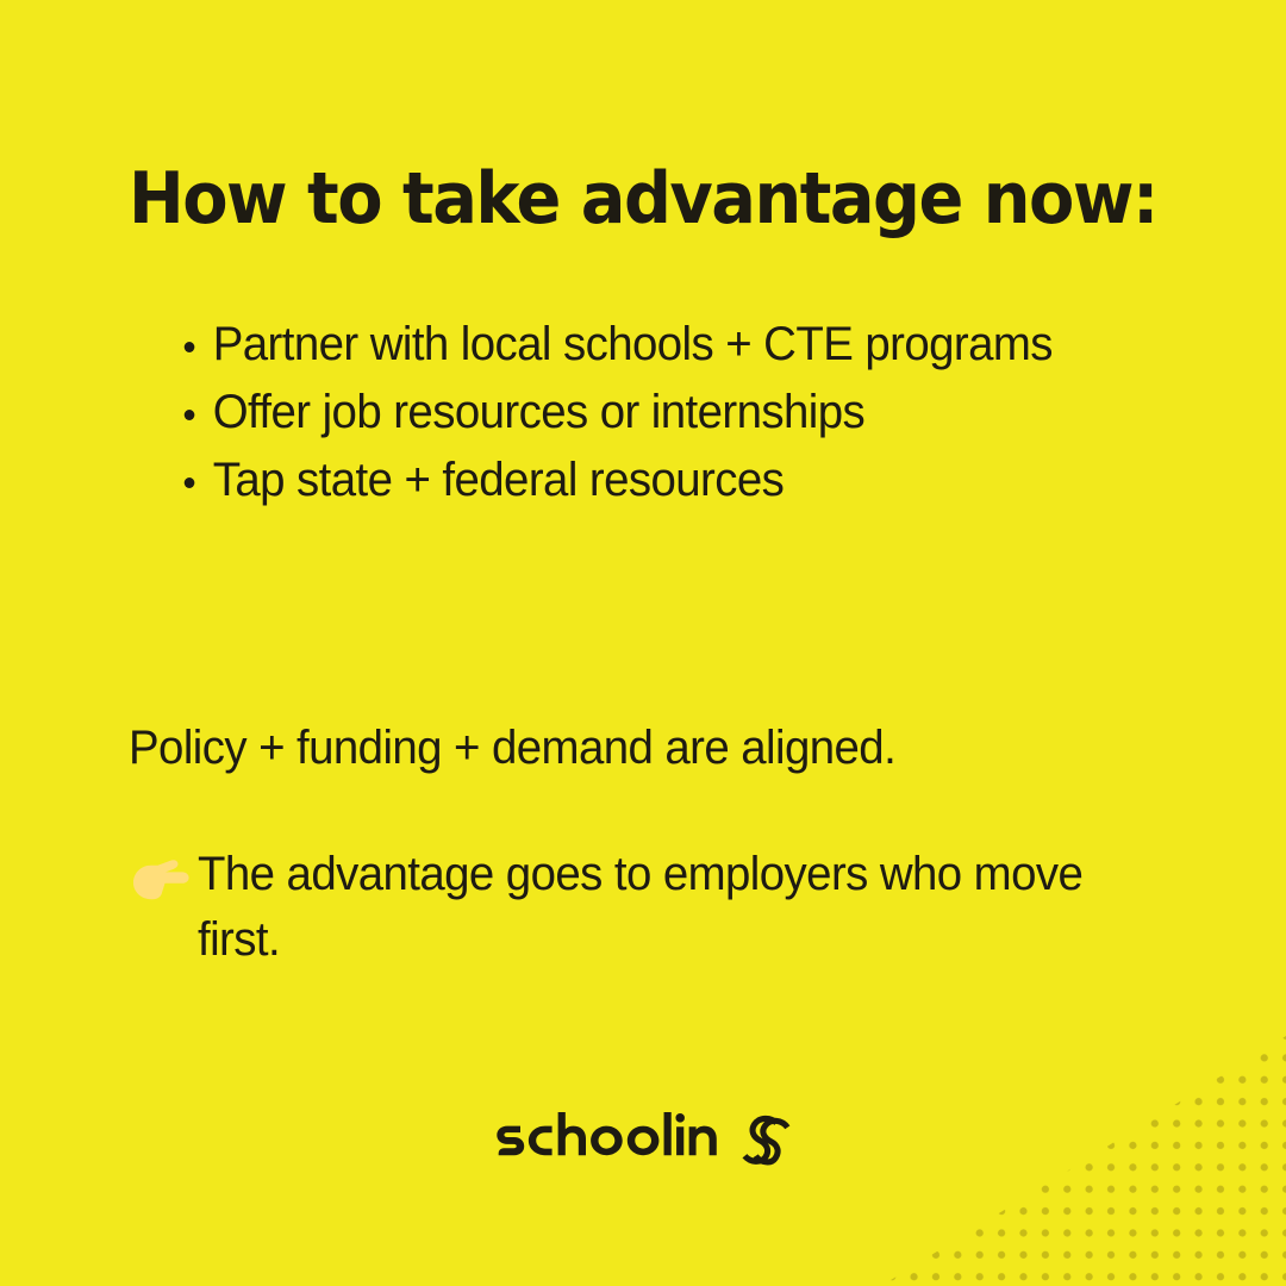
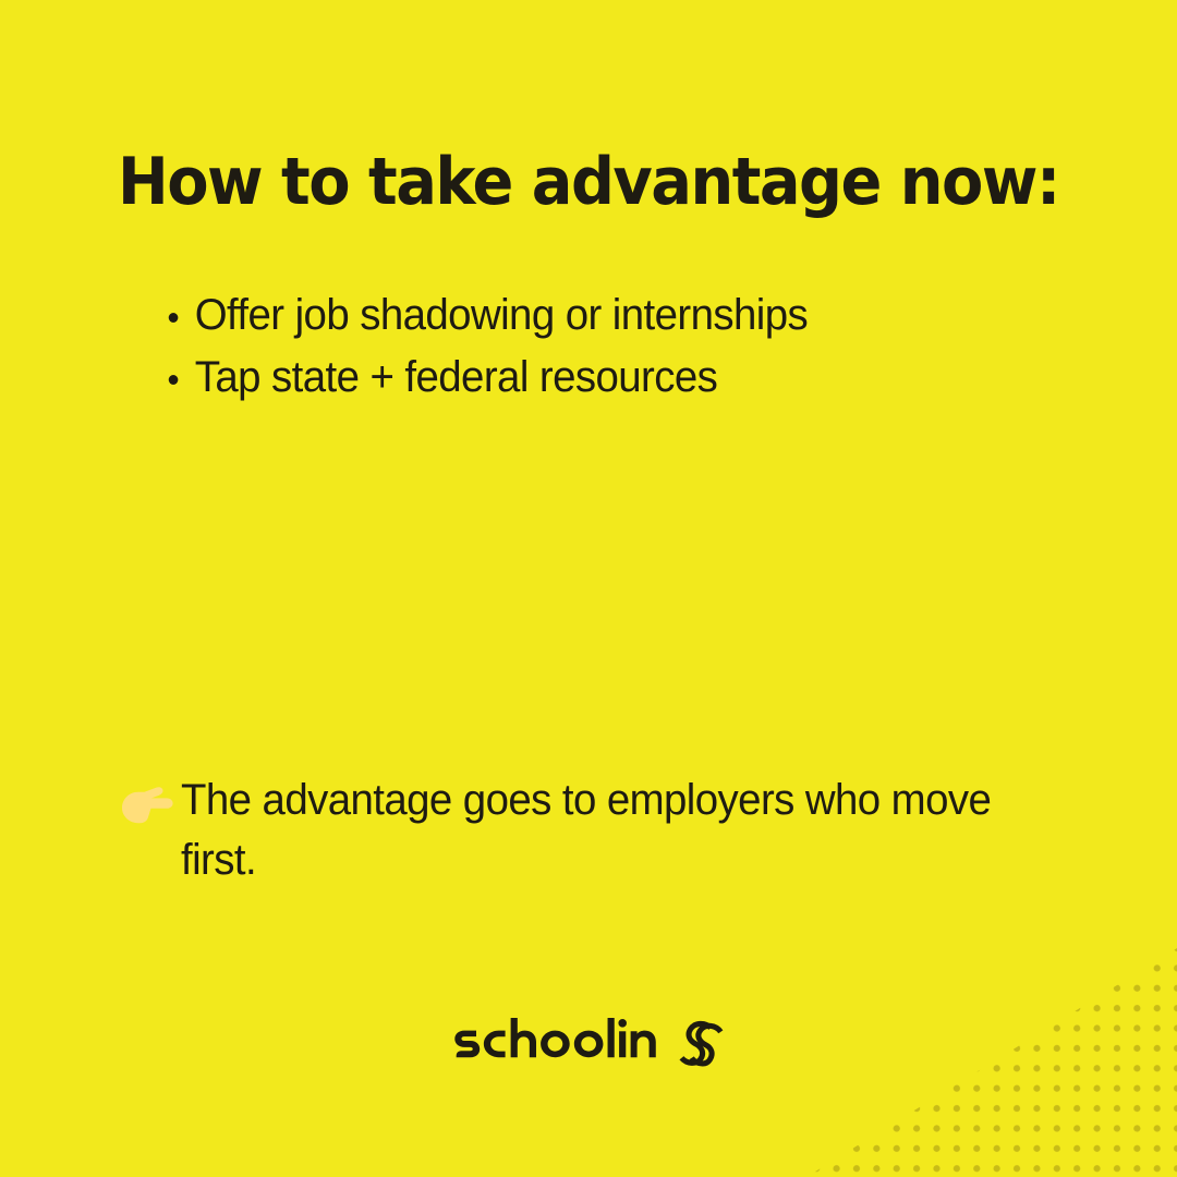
  How to take advantage now:
- Partner with local schools + CTE programs
- Offer job resources or internships
+ Offer job shadowing or internships
  Tap state + federal resources
- Policy + funding + demand are aligned.
  The advantage goes to employers who move first.
